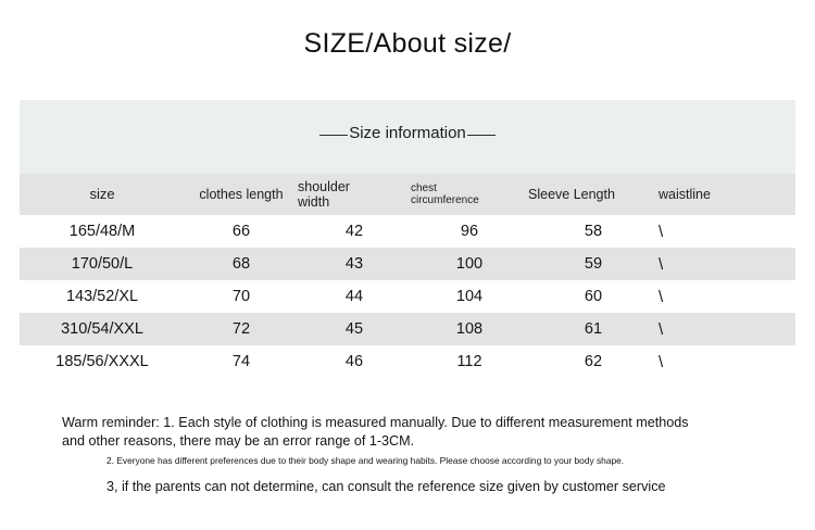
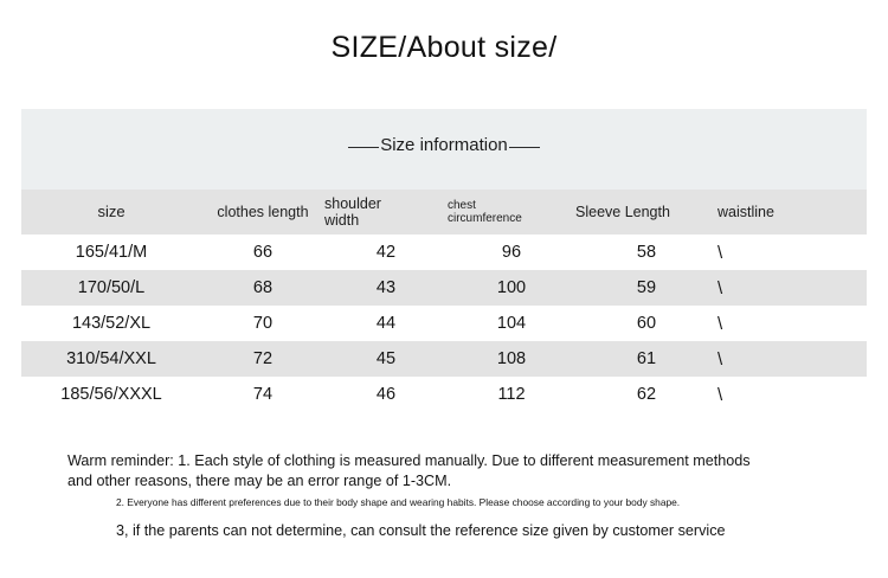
  SIZE/About size/
  Size information
  size	clothes length	shoulder width	chest circumference	Sleeve Length	waistline
- 165/48/M	66	42	96	58	\
+ 165/41/M	66	42	96	58	\
  170/50/L	68	43	100	59	\
  143/52/XL	70	44	104	60	\
  310/54/XXL	72	45	108	61	\
  185/56/XXXL	74	46	112	62	\
  Warm reminder: 1. Each style of clothing is measured manually. Due to different measurement methods and other reasons, there may be an error range of 1-3CM.
  2. Everyone has different preferences due to their body shape and wearing habits. Please choose according to your body shape.
  3, if the parents can not determine, can consult the reference size given by customer service
